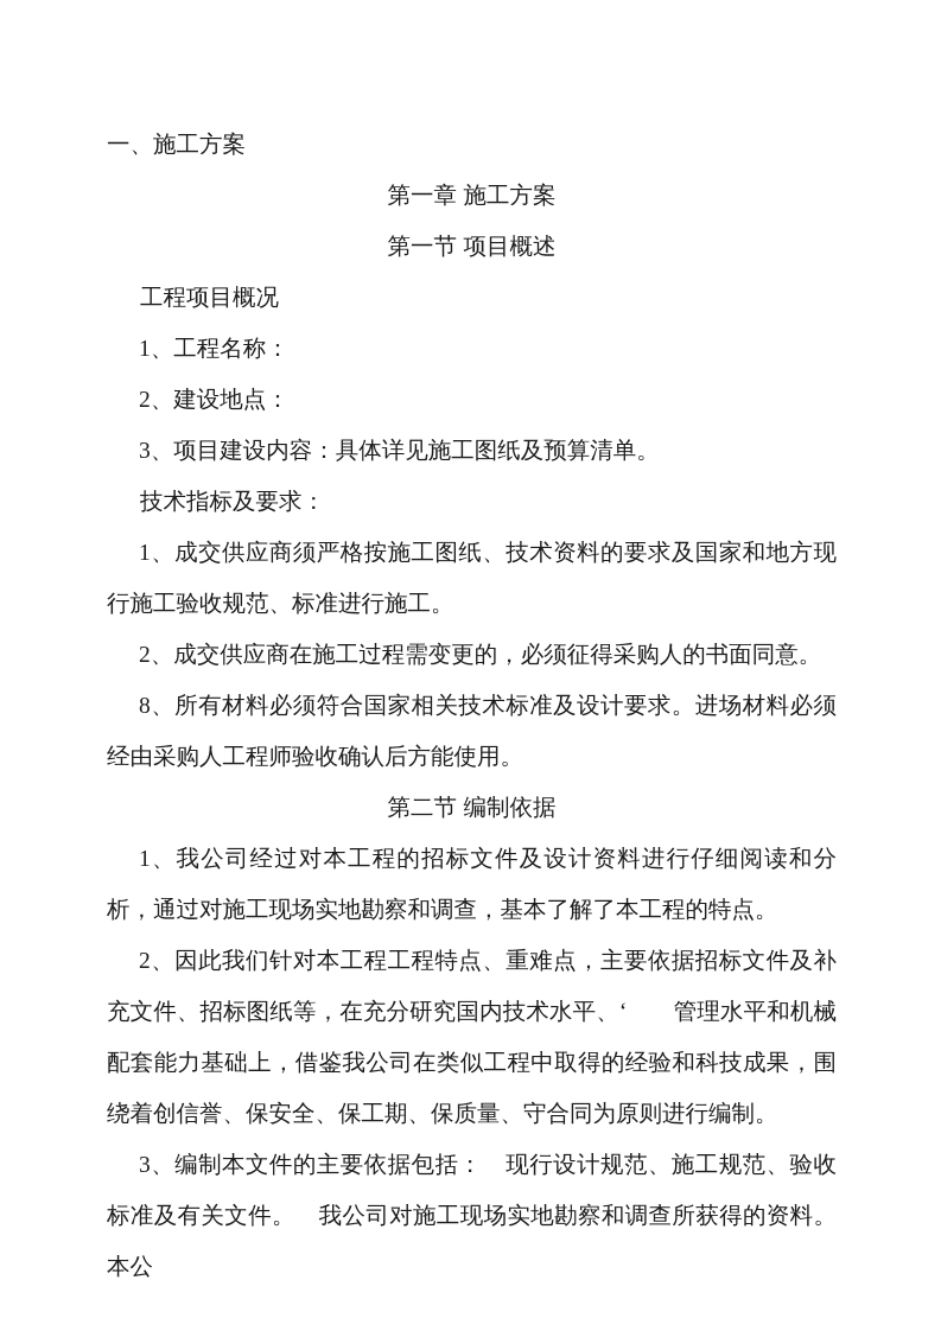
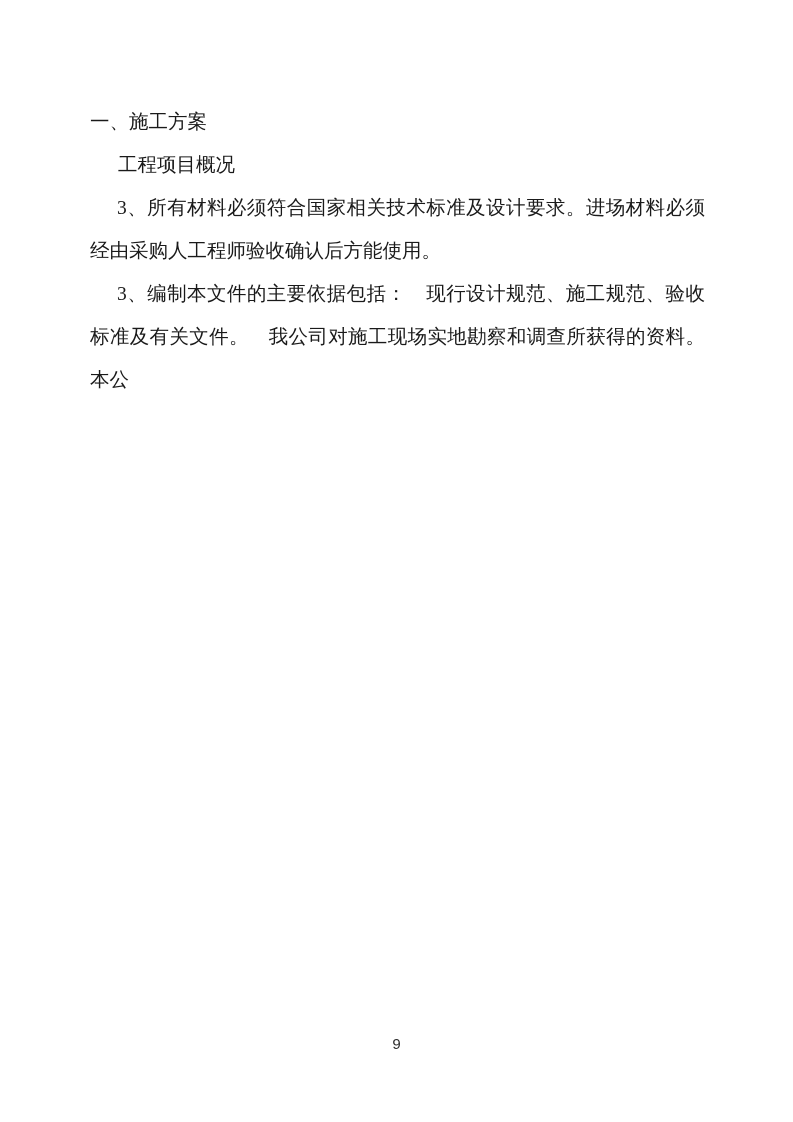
  一、施工方案
- 第一章 施工方案
- 第一节 项目概述
  工程项目概况
- 1、工程名称：
- 2、建设地点：
- 3、项目建设内容：具体详见施工图纸及预算清单。
- 技术指标及要求：
- 1、成交供应商须严格按施工图纸、技术资料的要求及国家和地方现行施工验收规范、标准进行施工。
- 2、成交供应商在施工过程需变更的，必须征得采购人的书面同意。
- 8、所有材料必须符合国家相关技术标准及设计要求。进场材料必须经由采购人工程师验收确认后方能使用。
+ 3、所有材料必须符合国家相关技术标准及设计要求。进场材料必须经由采购人工程师验收确认后方能使用。
- 第二节 编制依据
- 1、我公司经过对本工程的招标文件及设计资料进行仔细阅读和分析，通过对施工现场实地勘察和调查，基本了解了本工程的特点。
- 2、因此我们针对本工程工程特点、重难点，主要依据招标文件及补充文件、招标图纸等，在充分研究国内技术水平、‘ 管理水平和机械配套能力基础上，借鉴我公司在类似工程中取得的经验和科技成果，围绕着创信誉、保安全、保工期、保质量、守合同为原则进行编制。
  3、编制本文件的主要依据包括： 现行设计规范、施工规范、验收标准及有关文件。 我公司对施工现场实地勘察和调查所获得的资料。 本公
+ 9
